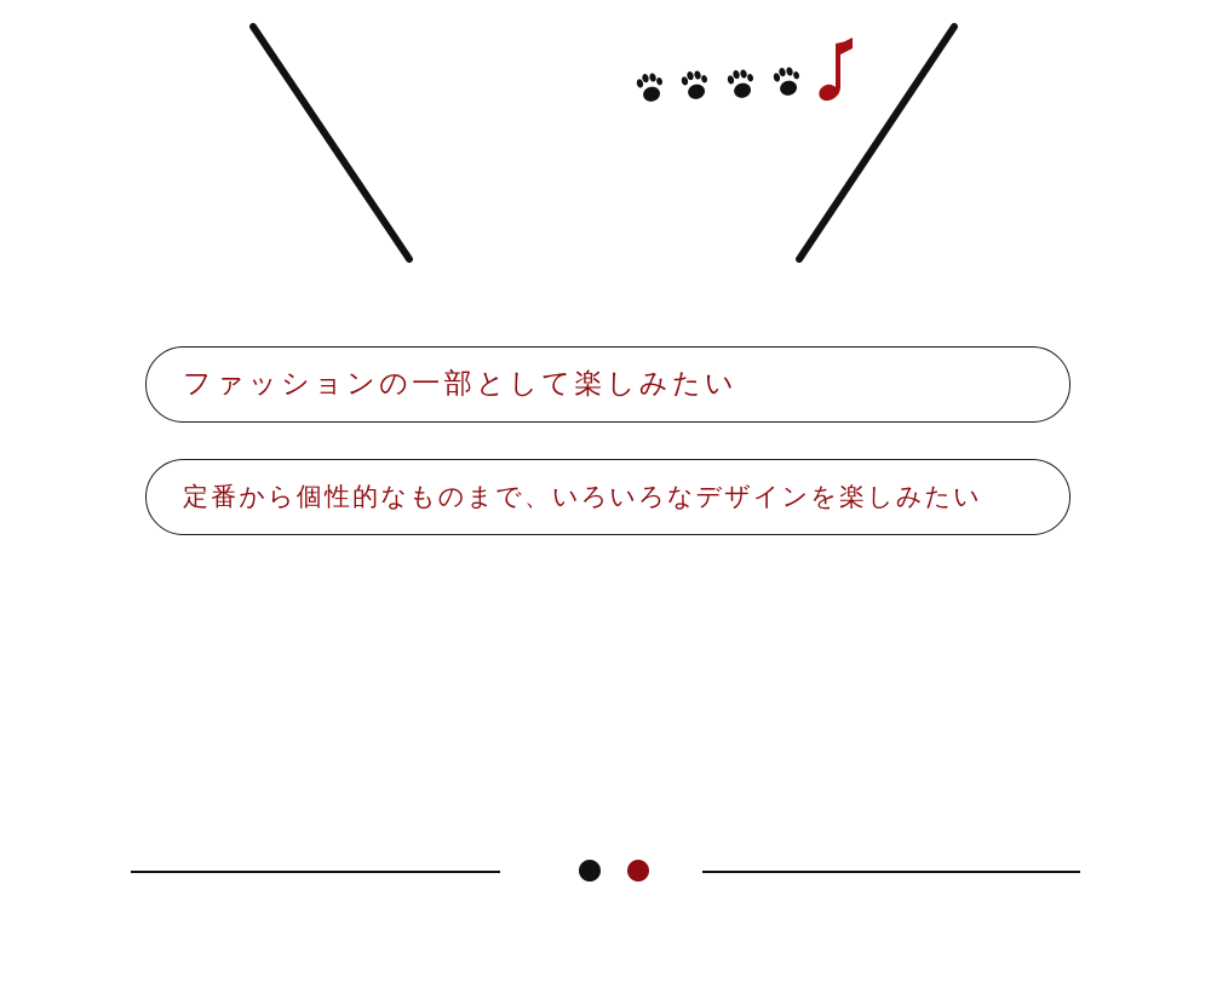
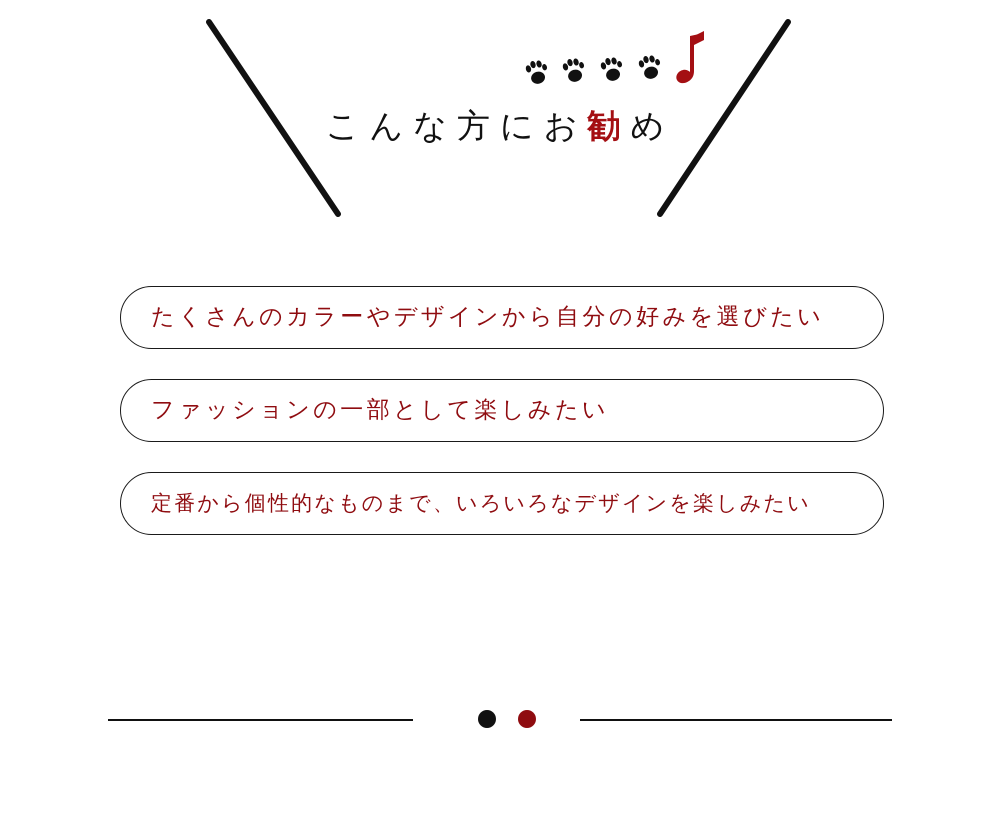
+ こんな方にお勧め
+ たくさんのカラーやデザインから自分の好みを選びたい
  ファッションの一部として楽しみたい
  定番から個性的なものまで、いろいろなデザインを楽しみたい
